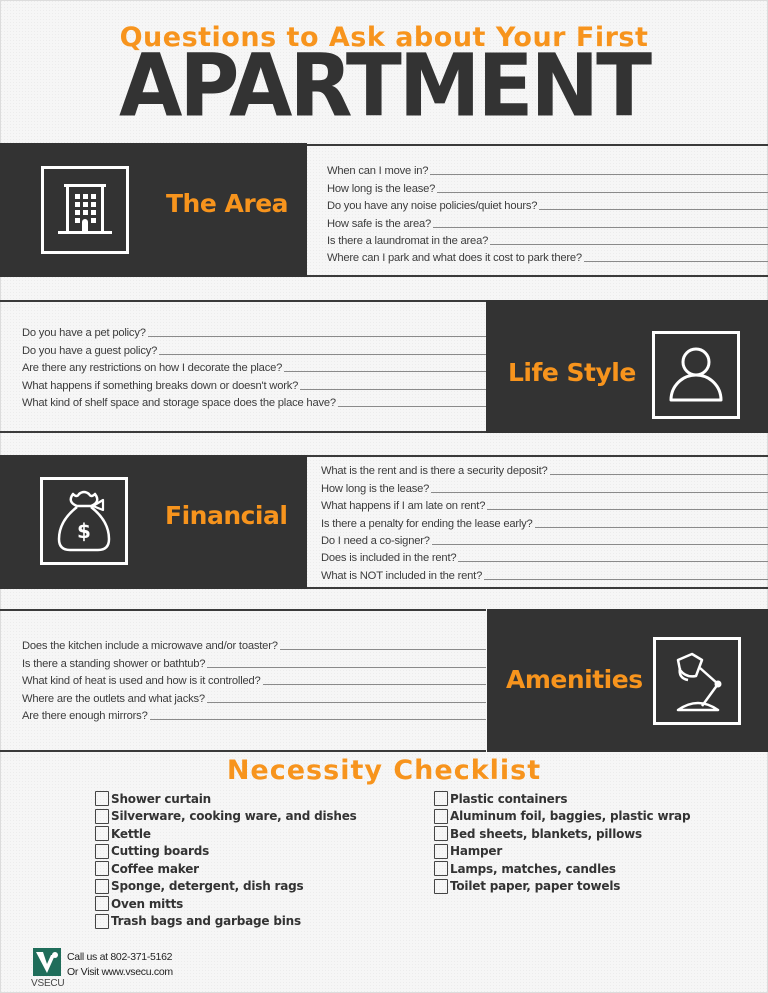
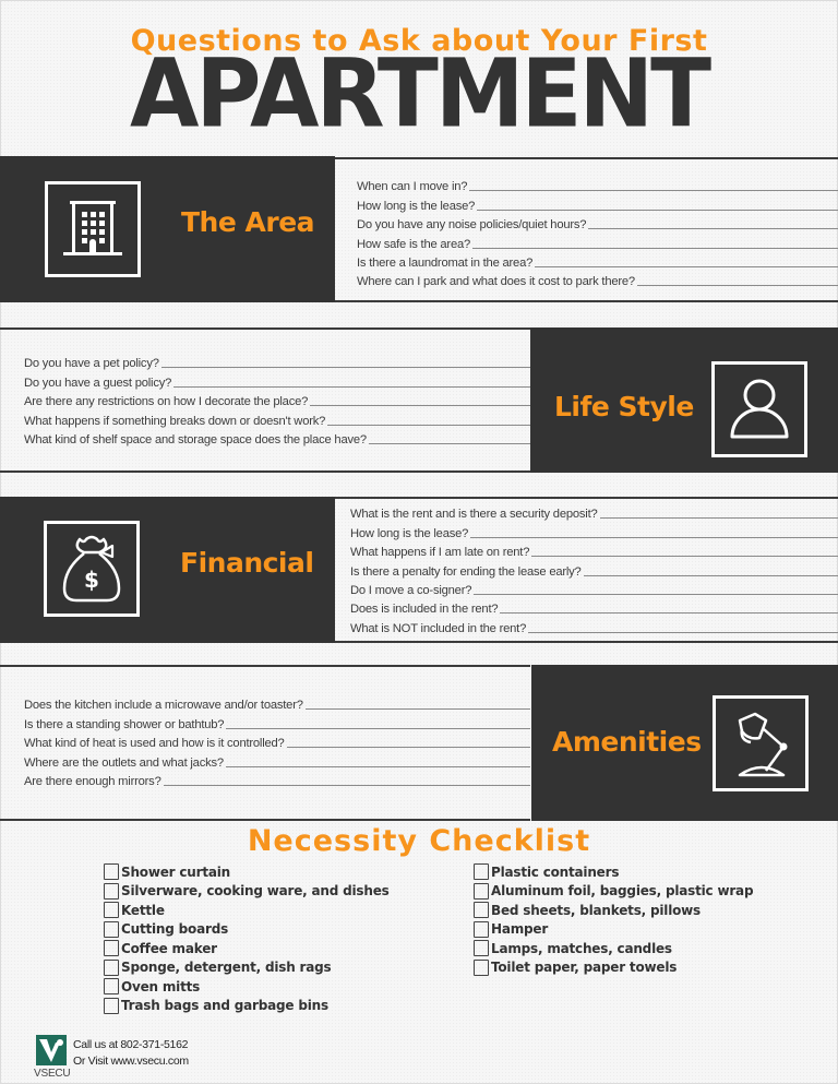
  Questions to Ask about Your First
  APARTMENT
  The Area
  When can I move in?
  How long is the lease?
  Do you have any noise policies/quiet hours?
  How safe is the area?
  Is there a laundromat in the area?
  Where can I park and what does it cost to park there?
  Do you have a pet policy?
  Do you have a guest policy?
  Are there any restrictions on how I decorate the place?
  What happens if something breaks down or doesn't work?
  What kind of shelf space and storage space does the place have?
  Life Style
  $
  Financial
  What is the rent and is there a security deposit?
  How long is the lease?
  What happens if I am late on rent?
  Is there a penalty for ending the lease early?
- Do I need a co-signer?
+ Do I move a co-signer?
  Does is included in the rent?
  What is NOT included in the rent?
  Does the kitchen include a microwave and/or toaster?
  Is there a standing shower or bathtub?
  What kind of heat is used and how is it controlled?
  Where are the outlets and what jacks?
  Are there enough mirrors?
  Amenities
  Necessity Checklist
  Shower curtain
  Silverware, cooking ware, and dishes
  Kettle
  Cutting boards
  Coffee maker
  Sponge, detergent, dish rags
  Oven mitts
  Trash bags and garbage bins
  Plastic containers
  Aluminum foil, baggies, plastic wrap
  Bed sheets, blankets, pillows
  Hamper
  Lamps, matches, candles
  Toilet paper, paper towels
  VSECU
  Call us at 802-371-5162
  Or Visit www.vsecu.com
